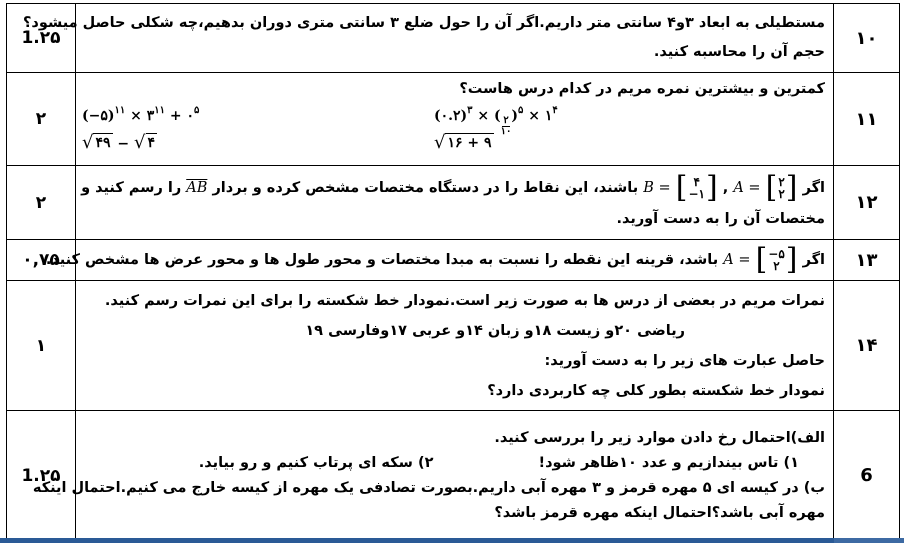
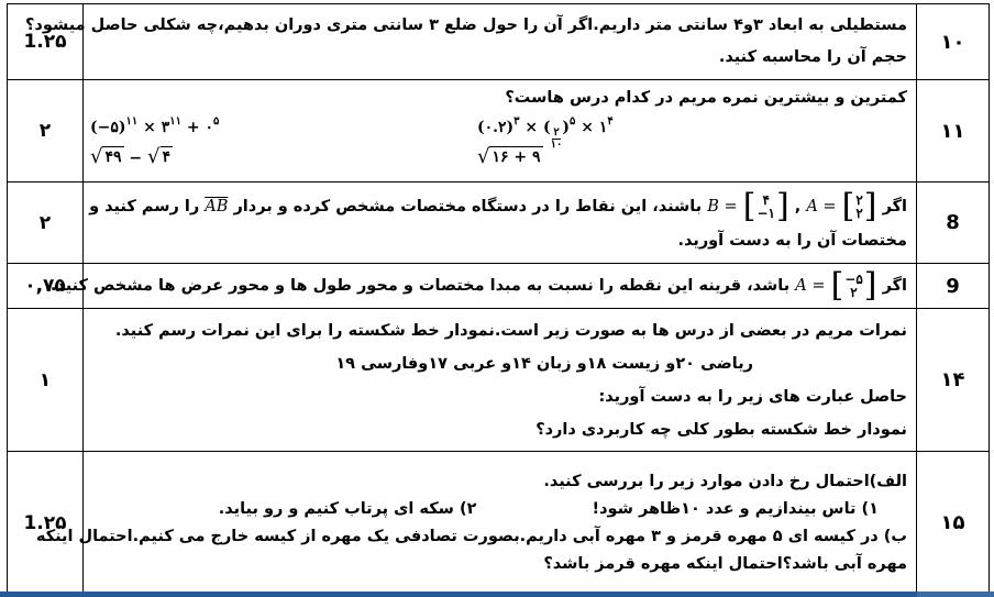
  1.۲۵	مستطیلی به ابعاد ۳و۴ سانتی متر داریم.اگر آن را حول ضلع ۳ سانتی متری دوران بدهیم،چه شکلی حاصل میشود؟ حجم آن را محاسبه کنید.	۱۰
  ۲	کمترین و بیشترین نمره مریم در کدام درس هاست؟ (۰.۲)۳ × ( ۲۱۰)۵ × ۱۴ √ ۱۶ + ۹ (−۵)۱۱ × ۳۱۱ + ۰۵ √ ۴۹ − √ ۴	۱۱
- ۲	اگر A = [۲۲] , B = [ ۴−۱] باشند، این نقاط را در دستگاه مختصات مشخص کرده و بردار AB را رسم کنید و مختصات آن را به دست آورید.	۱۲
+ ۲	اگر A = [۲۲] , B = [ ۴−۱] باشند، این نقاط را در دستگاه مختصات مشخص کرده و بردار AB را رسم کنید و مختصات آن را به دست آورید.	8
- ۰,۷۵	اگر A = [−۵۲ ] باشد، قرینه این نقطه را نسبت به مبدا مختصات و محور طول ها و محور عرض ها مشخص کنید.	۱۳
+ ۰,۷۵	اگر A = [−۵۲ ] باشد، قرینه این نقطه را نسبت به مبدا مختصات و محور طول ها و محور عرض ها مشخص کنید.	9
  ۱	نمرات مریم در بعضی از درس ها به صورت زیر است.نمودار خط شکسته را برای این نمرات رسم کنید. ریاضی ۲۰و زیست ۱۸و زبان ۱۴و عربی ۱۷وفارسی ۱۹ حاصل عبارت های زیر را به دست آورید: نمودار خط شکسته بطور کلی چه کاربردی دارد؟	۱۴
- 1.۲۵	الف)احتمال رخ دادن موارد زیر را بررسی کنید. ۱) تاس بیندازیم و عدد ۱۰ظاهر شود! ۲) سکه ای پرتاب کنیم و رو بیاید. ب) در کیسه ای ۵ مهره قرمز و ۳ مهره آبی داریم.بصورت تصادفی یک مهره از کیسه خارج می کنیم.احتمال اینکه مهره آبی باشد؟احتمال اینکه مهره قرمز باشد؟	6
+ 1.۲۵	الف)احتمال رخ دادن موارد زیر را بررسی کنید. ۱) تاس بیندازیم و عدد ۱۰ظاهر شود! ۲) سکه ای پرتاب کنیم و رو بیاید. ب) در کیسه ای ۵ مهره قرمز و ۳ مهره آبی داریم.بصورت تصادفی یک مهره از کیسه خارج می کنیم.احتمال اینکه مهره آبی باشد؟احتمال اینکه مهره قرمز باشد؟	۱۵
